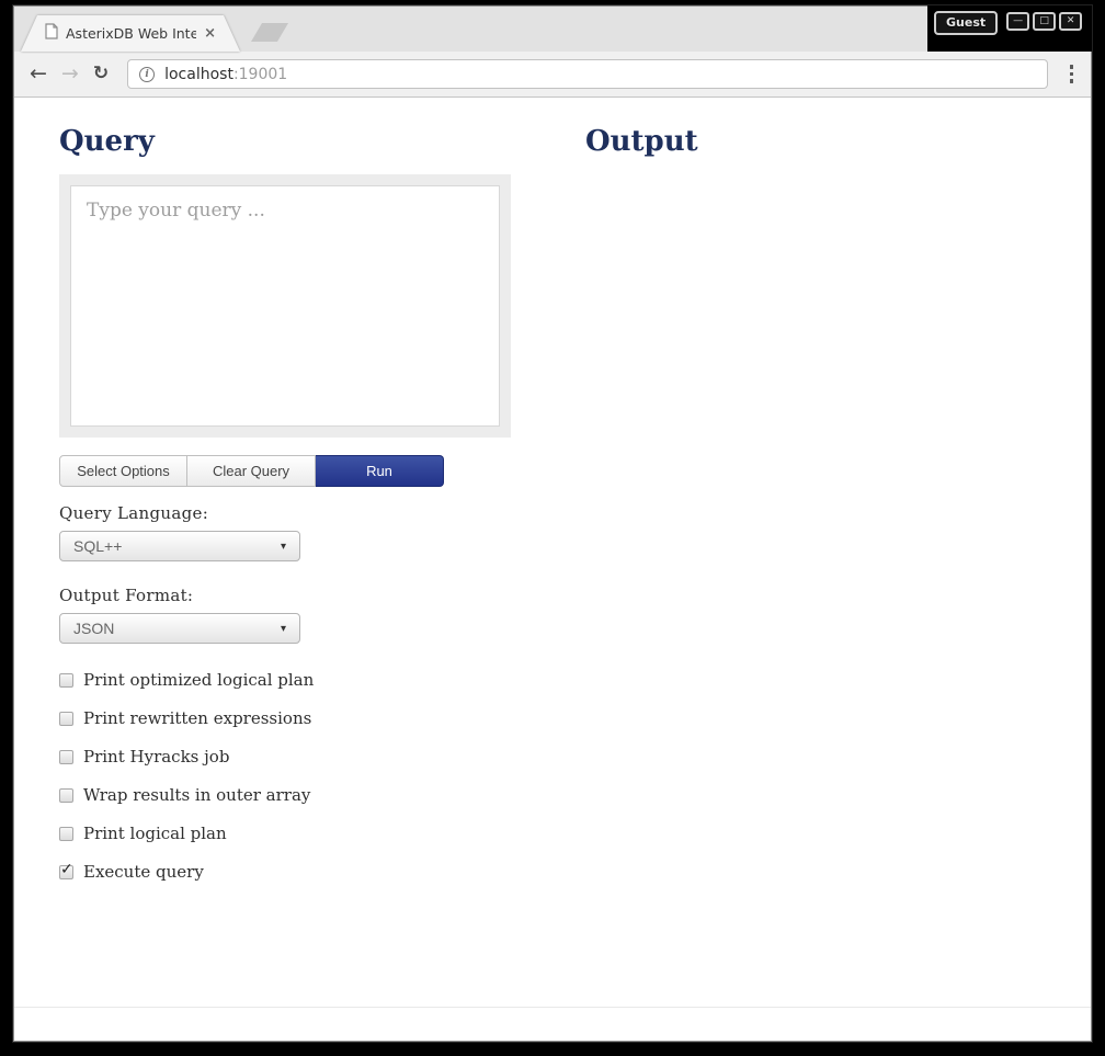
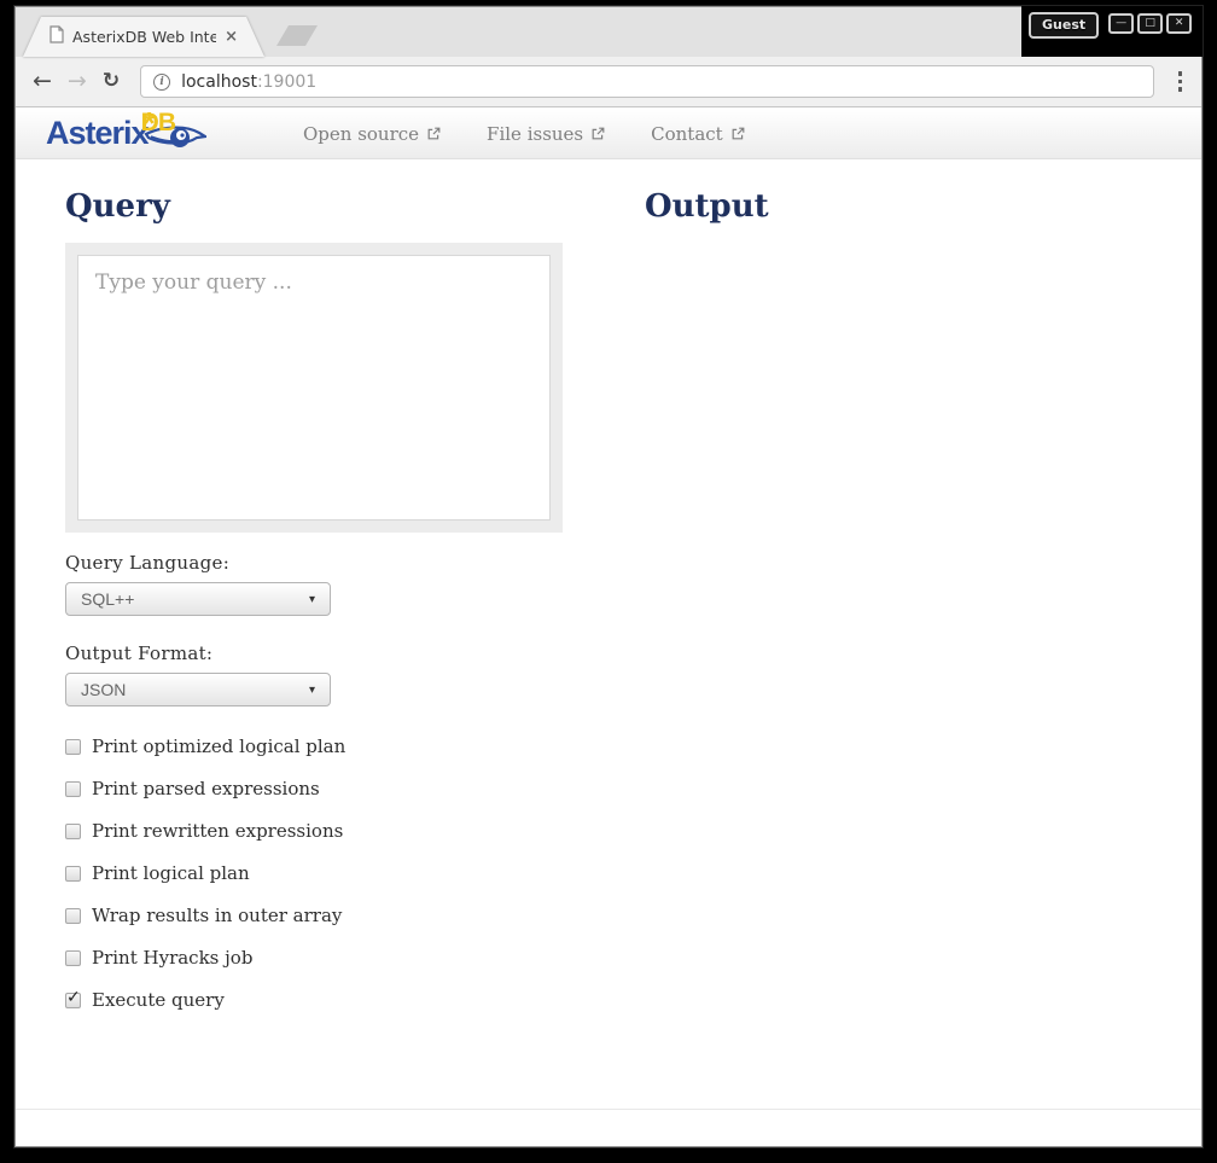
  AsterixDB Web Inte
  ×
  Guest
  —
  □
  ✕
  ←
  →
  ↻
  i
  localhost:19001
+ Asterix
+ *
+ DB
+ Open source
+ File issues
+ Contact
  Query
  Type your query ...
- Select Options
- Clear Query
- Run
  Query Language:
  SQL++
  ▾
  Output Format:
  JSON
  ▾
  Print optimized logical plan
+ Print parsed expressions
  Print rewritten expressions
- Print Hyracks job
+ Print logical plan
  Wrap results in outer array
- Print logical plan
+ Print Hyracks job
  ✓
  Execute query
  Output
